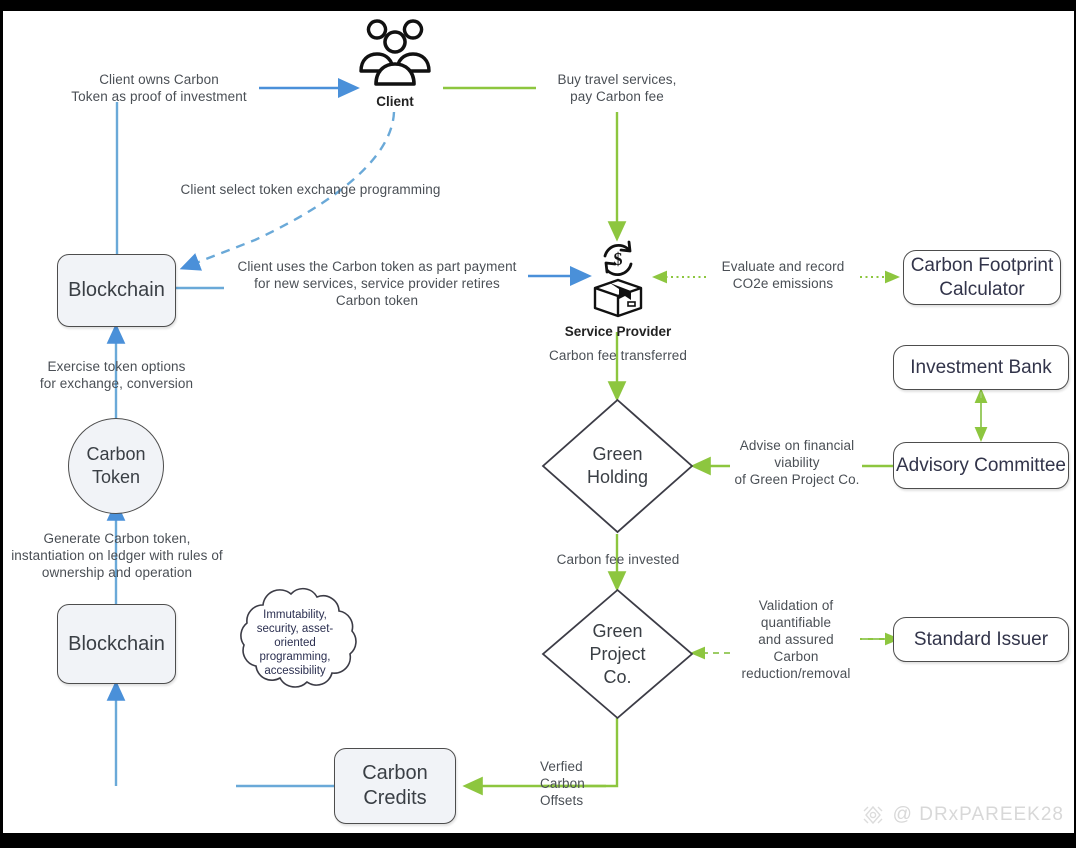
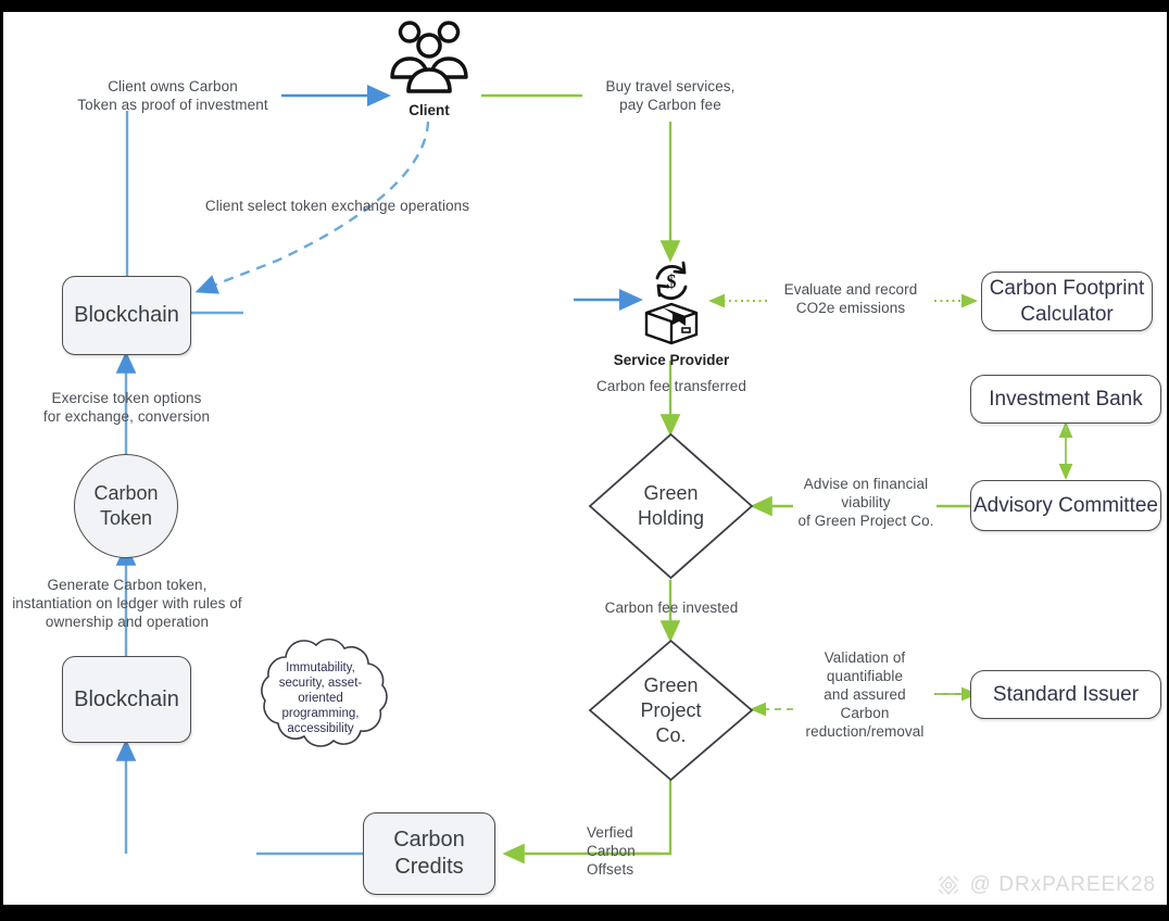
  Client
  $
  Service Provider
  Blockchain
  Carbon
  Token
  Blockchain
  Carbon
  Credits
  Immutability,
  security, asset-
  oriented
  programming,
  accessibility
  Green
  Holding
  Green
  Project
  Co.
  Carbon Footprint
  Calculator
  Investment Bank
  Advisory Committee
  Standard Issuer
  Client owns Carbon
  Token as proof of investment
- Client select token exchange programming
+ Client select token exchange operations
  Buy travel services,
  pay Carbon fee
- Client uses the Carbon token as part payment
- for new services, service provider retires
- Carbon token
  Evaluate and record
  CO2e emissions
  Exercise token options
  for exchange, conversion
  Generate Carbon token,
  instantiation on ledger with rules of
  ownership and operation
  Carbon fee transferred
  Carbon fee invested
  Advise on financial
  viability
  of Green Project Co.
  Validation of
  quantifiable
  and assured
  Carbon
  reduction/removal
  Verfied
  Carbon
  Offsets
  @ DRxPAREEK28
